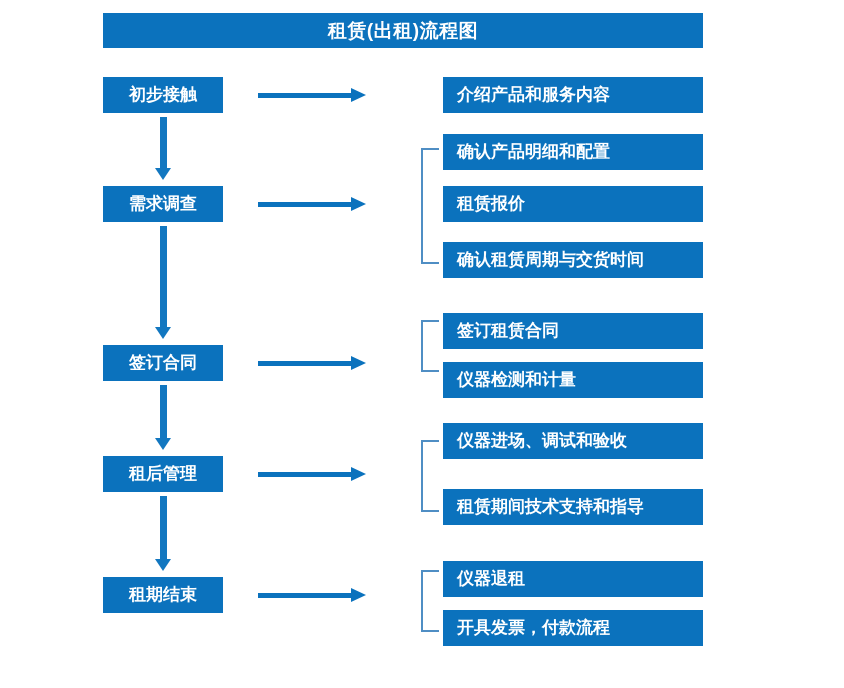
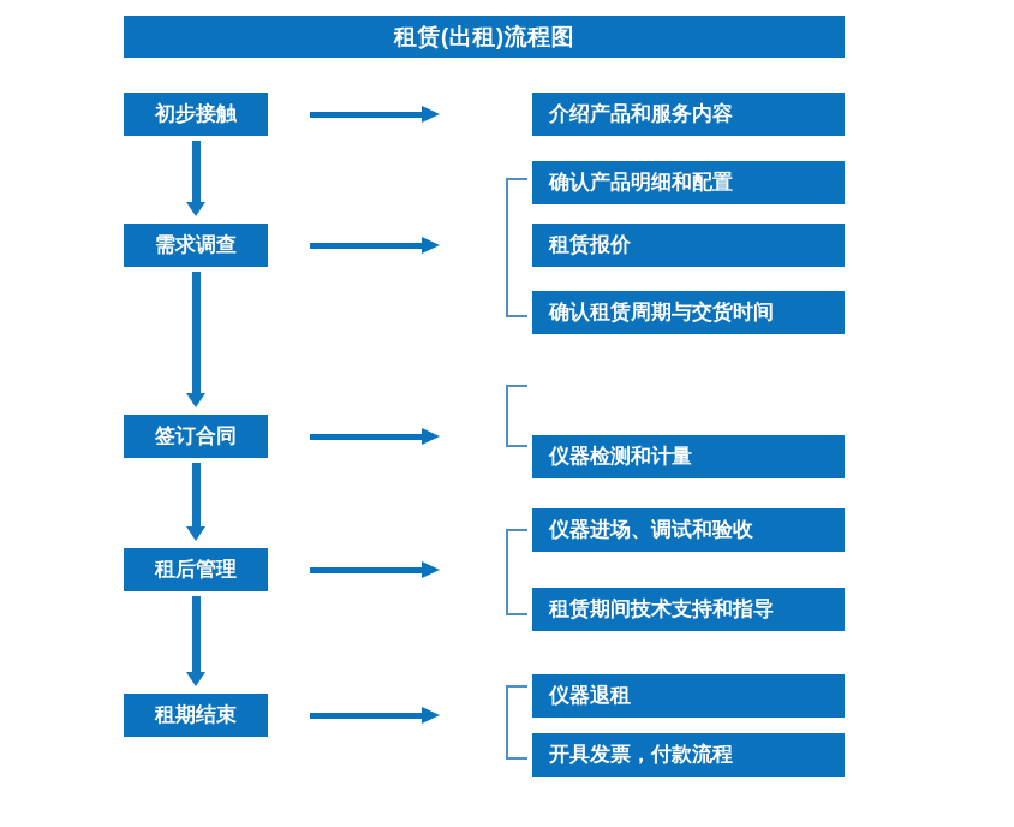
  租赁(出租)流程图
  初步接触
  需求调查
  签订合同
  租后管理
  租期结束
  介绍产品和服务内容
  确认产品明细和配置
  租赁报价
  确认租赁周期与交货时间
- 签订租赁合同
  仪器检测和计量
  仪器进场、调试和验收
  租赁期间技术支持和指导
  仪器退租
  开具发票，付款流程
